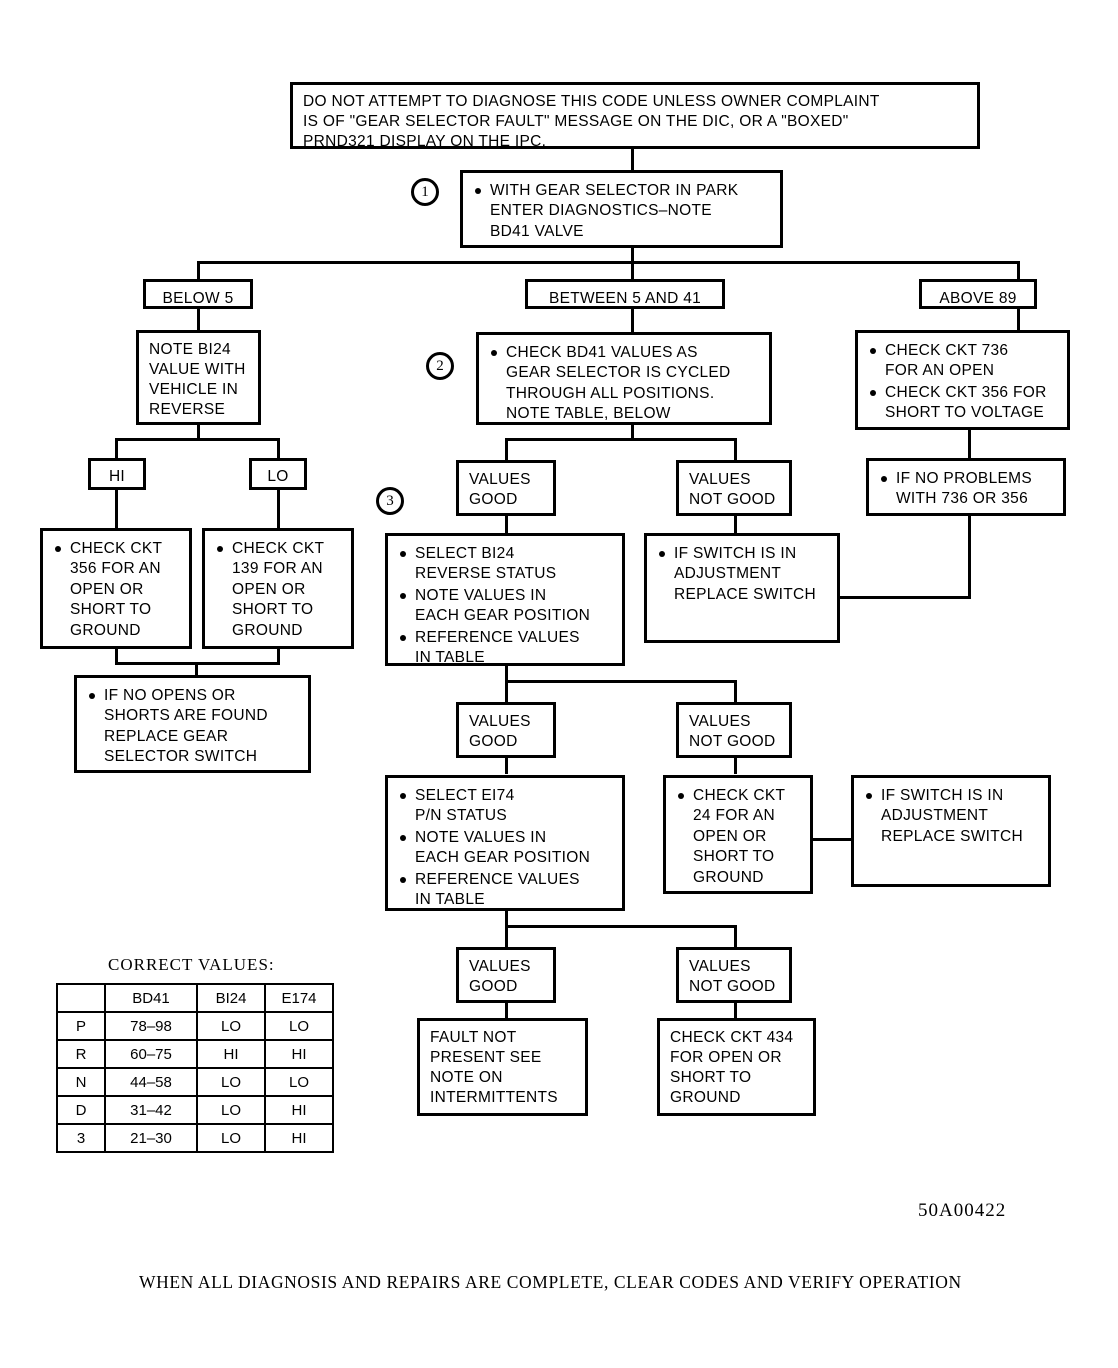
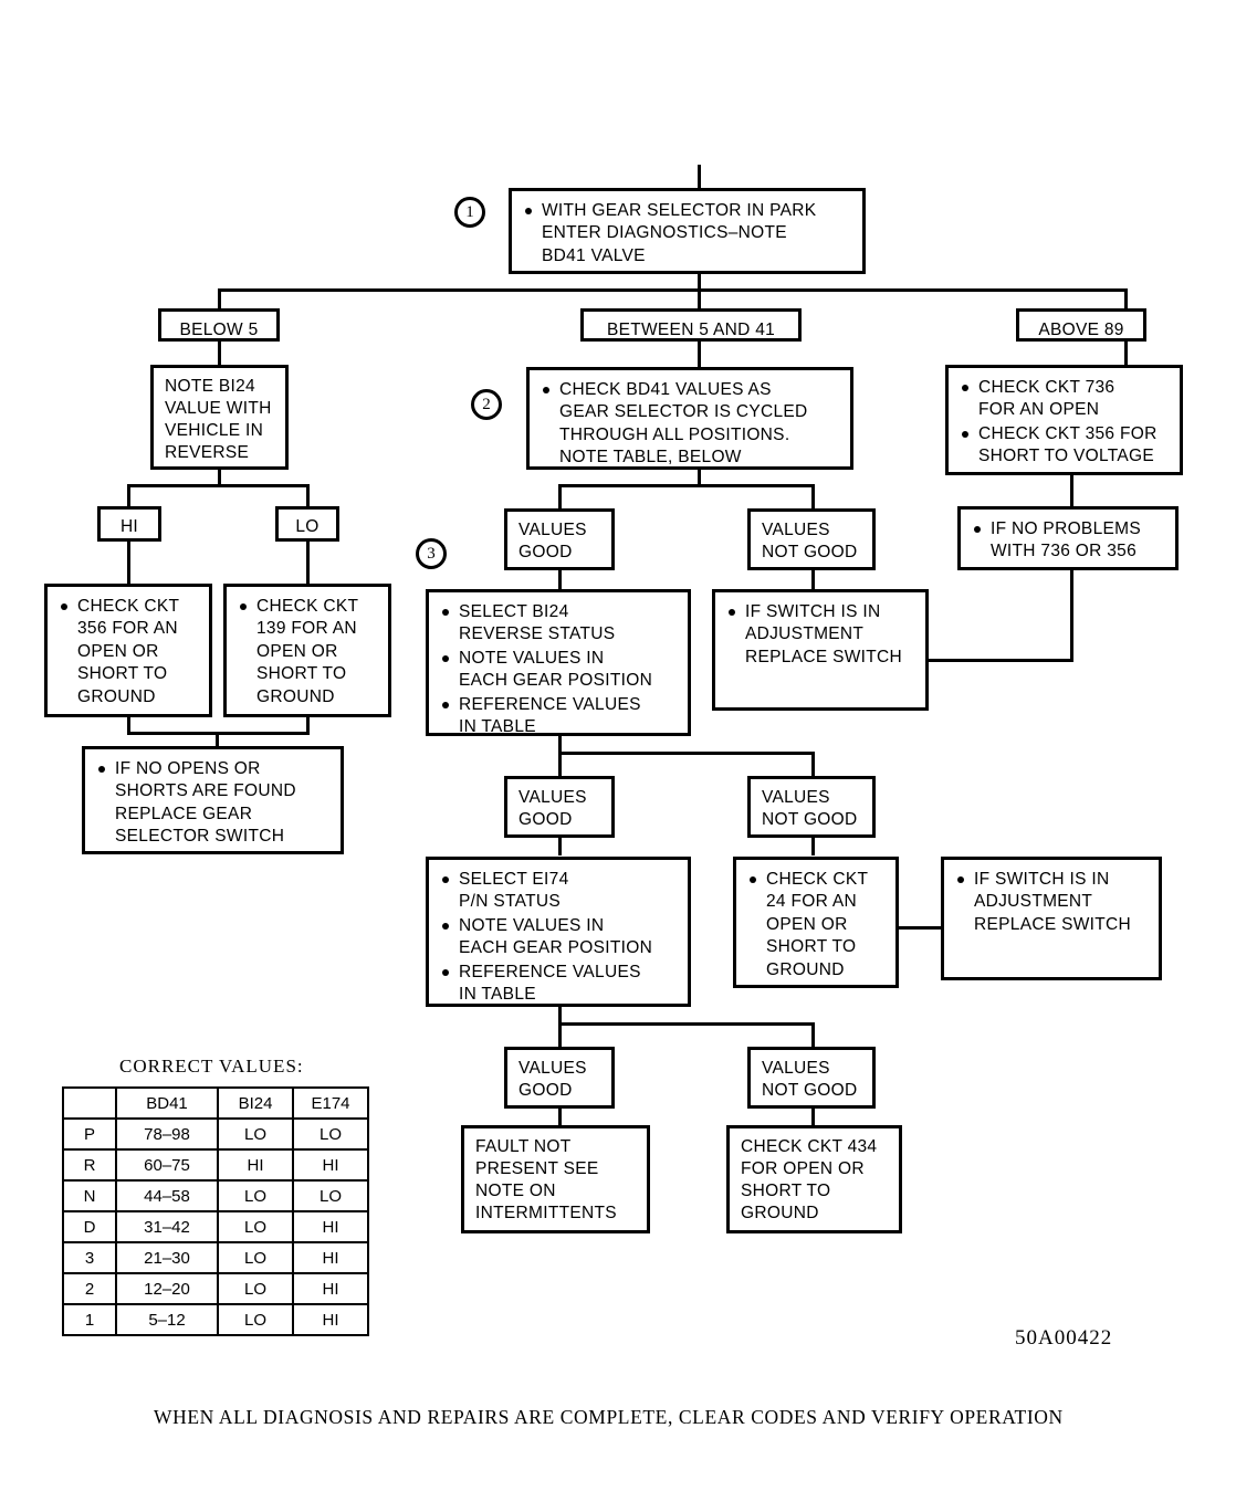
- DO NOT ATTEMPT TO DIAGNOSE THIS CODE UNLESS OWNER COMPLAINT
- IS OF "GEAR SELECTOR FAULT" MESSAGE ON THE DIC, OR A "BOXED"
- PRND321 DISPLAY ON THE IPC.
  1
  WITH GEAR SELECTOR IN PARK
  ENTER DIAGNOSTICS–NOTE
  BD41 VALVE
  BELOW 5
  BETWEEN 5 AND 41
  ABOVE 89
  NOTE BI24
  VALUE WITH
  VEHICLE IN
  REVERSE
  HI
  LO
  CHECK CKT
  356 FOR AN
  OPEN OR
  SHORT TO
  GROUND
  CHECK CKT
  139 FOR AN
  OPEN OR
  SHORT TO
  GROUND
  IF NO OPENS OR
  SHORTS ARE FOUND
  REPLACE GEAR
  SELECTOR SWITCH
  2
  CHECK BD41 VALUES AS
  GEAR SELECTOR IS CYCLED
  THROUGH ALL POSITIONS.
  NOTE TABLE, BELOW
  CHECK CKT 736
  FOR AN OPEN
  CHECK CKT 356 FOR
  SHORT TO VOLTAGE
  IF NO PROBLEMS
  WITH 736 OR 356
  VALUES
  GOOD
  VALUES
  NOT GOOD
  3
  SELECT BI24
  REVERSE STATUS
  NOTE VALUES IN
  EACH GEAR POSITION
  REFERENCE VALUES
  IN TABLE
  IF SWITCH IS IN
  ADJUSTMENT
  REPLACE SWITCH
  VALUES
  GOOD
  VALUES
  NOT GOOD
  SELECT EI74
  P/N STATUS
  NOTE VALUES IN
  EACH GEAR POSITION
  REFERENCE VALUES
  IN TABLE
  CHECK CKT
  24 FOR AN
  OPEN OR
  SHORT TO
  GROUND
  IF SWITCH IS IN
  ADJUSTMENT
  REPLACE SWITCH
  VALUES
  GOOD
  VALUES
  NOT GOOD
  FAULT NOT
  PRESENT SEE
  NOTE ON
  INTERMITTENTS
  CHECK CKT 434
  FOR OPEN OR
  SHORT TO
  GROUND
  CORRECT VALUES:
  	BD41	BI24	E174
  P	78–98	LO	LO
  R	60–75	HI	HI
  N	44–58	LO	LO
  D	31–42	LO	HI
  3	21–30	LO	HI
+ 2	12–20	LO	HI
+ 1	5–12	LO	HI
  50A00422
  WHEN ALL DIAGNOSIS AND REPAIRS ARE COMPLETE, CLEAR CODES AND VERIFY OPERATION
